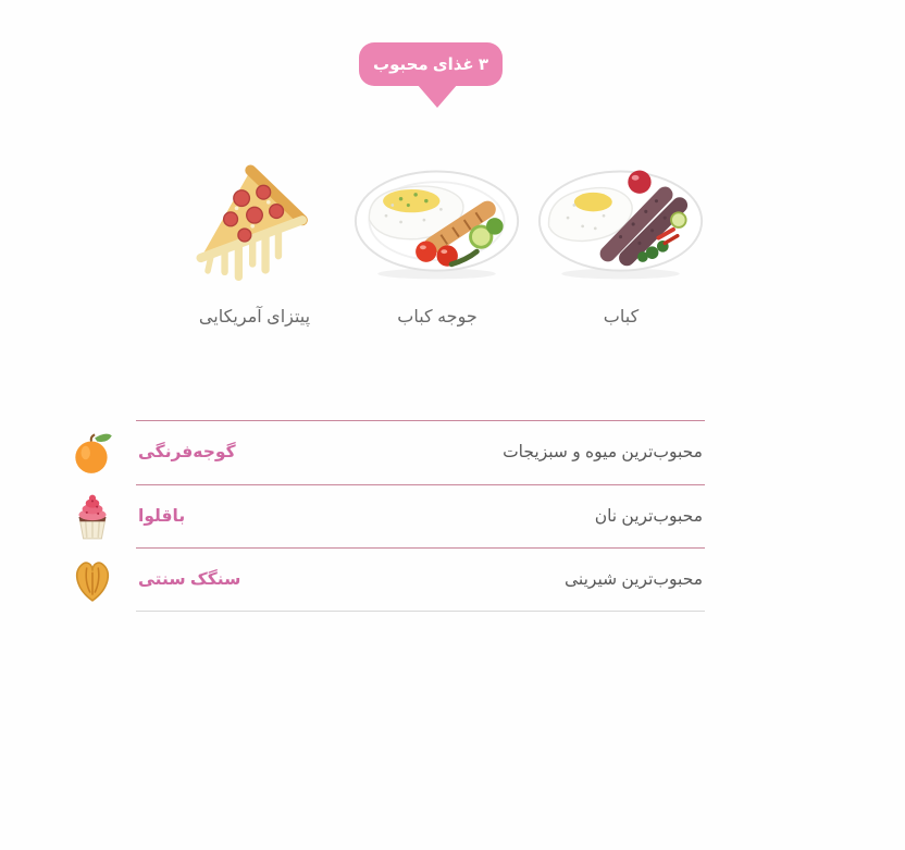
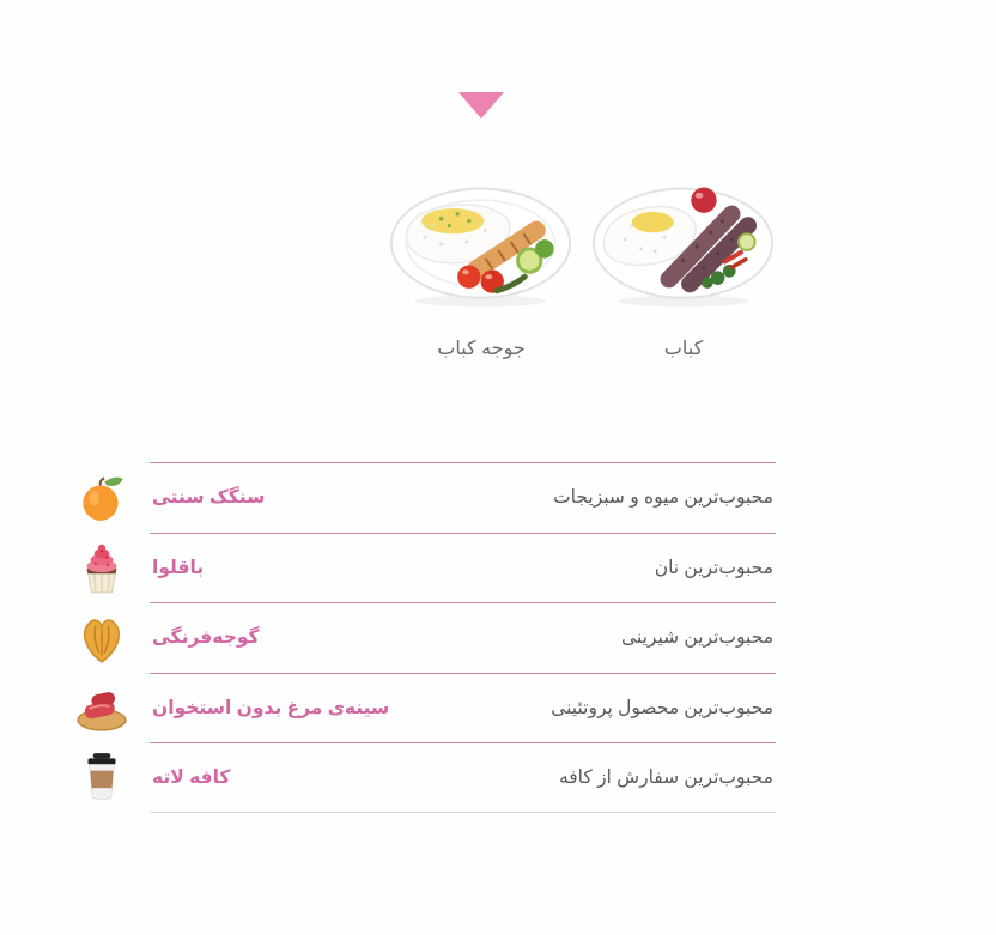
- ۳ غذای محبوب
- پیتزای آمریکایی
  جوجه کباب
  کباب
  محبوب‌ترین میوه و سبزیجات
- گوجه‌فرنگی
+ سنگک سنتی
  محبوب‌ترین نان
  باقلوا
  محبوب‌ترین شیرینی
- سنگک سنتی
+ گوجه‌فرنگی
+ محبوب‌ترین محصول پروتئینی
+ سینه‌ی مرغ بدون استخوان
+ محبوب‌ترین سفارش از کافه
+ کافه لاته
